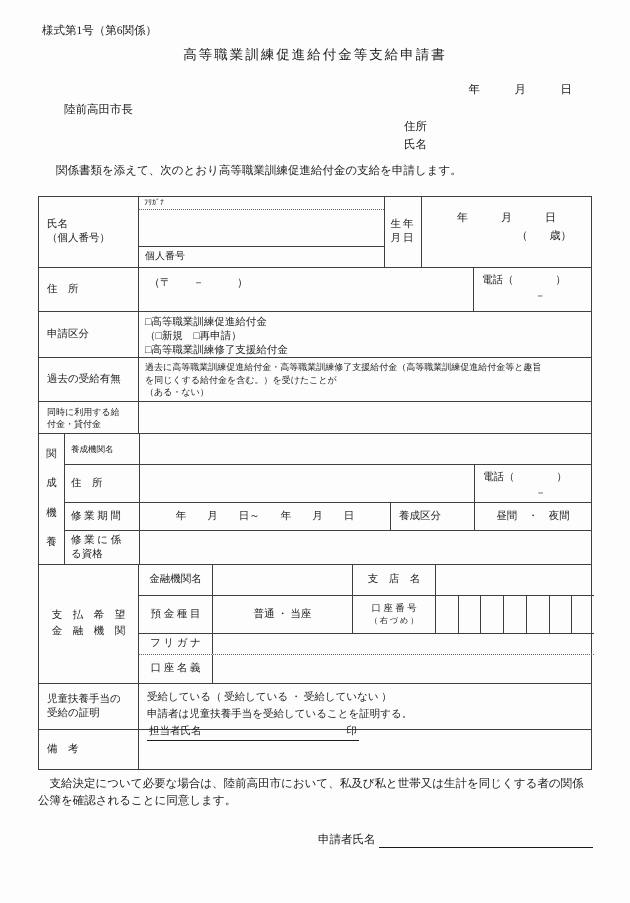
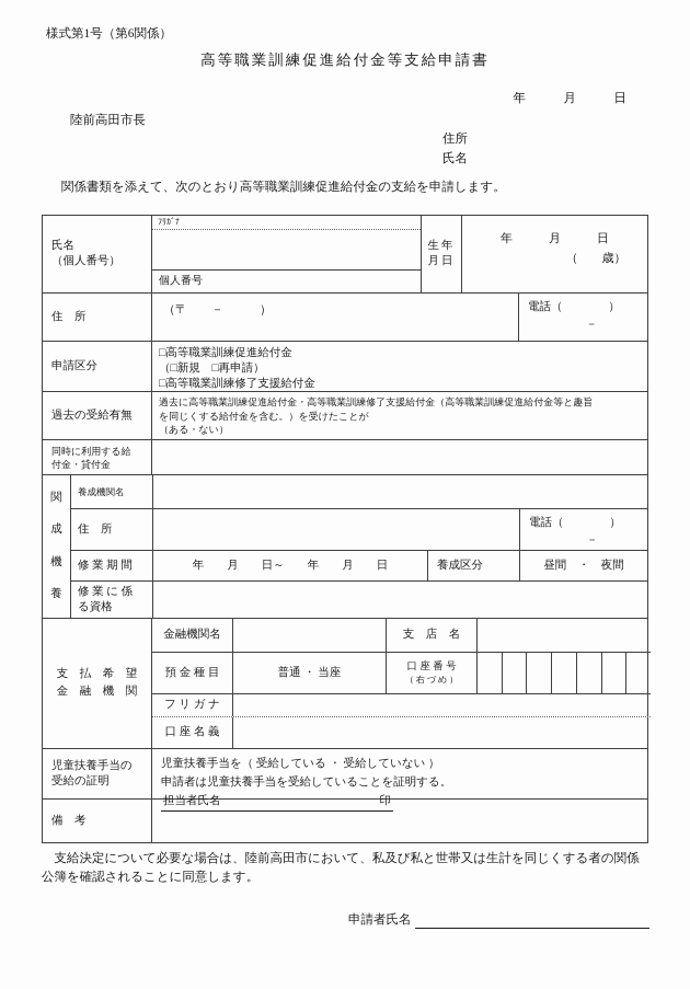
  様式第1号（第6関係）
  高等職業訓練促進給付金等支給申請書
  年 月 日
  陸前高田市長
  住所
  氏名
  関係書類を添えて、次のとおり高等職業訓練促進給付金の支給を申請します。
  氏名
  （個人番号）
  ﾌﾘｶﾞﾅ
  個人番号
  生年
  月日
  年 月 日
  （ 歳）
  住 所
  （〒 － ）
  電話（ ）
  －
  申請区分
  □高等職業訓練促進給付金
  （□新規 □再申請）
  □高等職業訓練修了支援給付金
  過去の受給有無
  過去に高等職業訓練促進給付金・高等職業訓練修了支援給付金（高等職業訓練促進給付金等と趣旨
  を同じくする給付金を含む。）を受けたことが
  （ある・ない）
  同時に利用する給
  付金・貸付金
  関
  成
  機
  養
  養成機関名
  住 所
  電話（ ）
  －
  修 業 期 間
  年 月 日～ 年 月 日
  養成区分
  昼間 ・ 夜間
  修 業 に 係
  る資格
  支 払 希 望
  金 融 機 関
  金融機関名
  支 店 名
  預 金 種 目
  普通 ・ 当座
  口 座 番 号
  （ 右 づ め ）
  フ リ ガ ナ
  口 座 名 義
  児童扶養手当の
  受給の証明
- 受給している（ 受給している ・ 受給していない ）
+ 児童扶養手当を（ 受給している ・ 受給していない ）
  申請者は児童扶養手当を受給していることを証明する。
  担当者氏名
  印
  備 考
  支給決定について必要な場合は、陸前高田市において、私及び私と世帯又は生計を同じくする者の関係公簿を確認されることに同意します。
  申請者氏名
